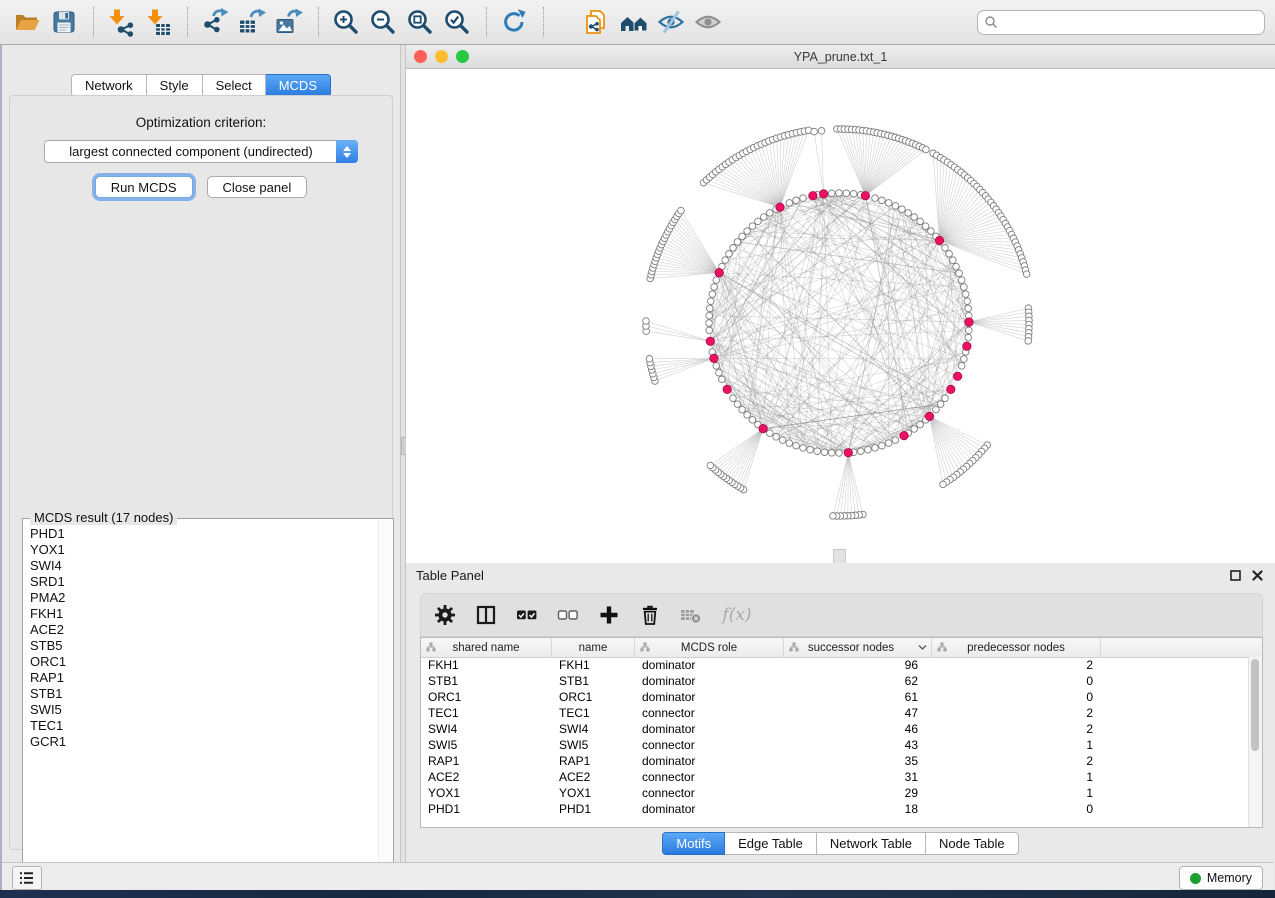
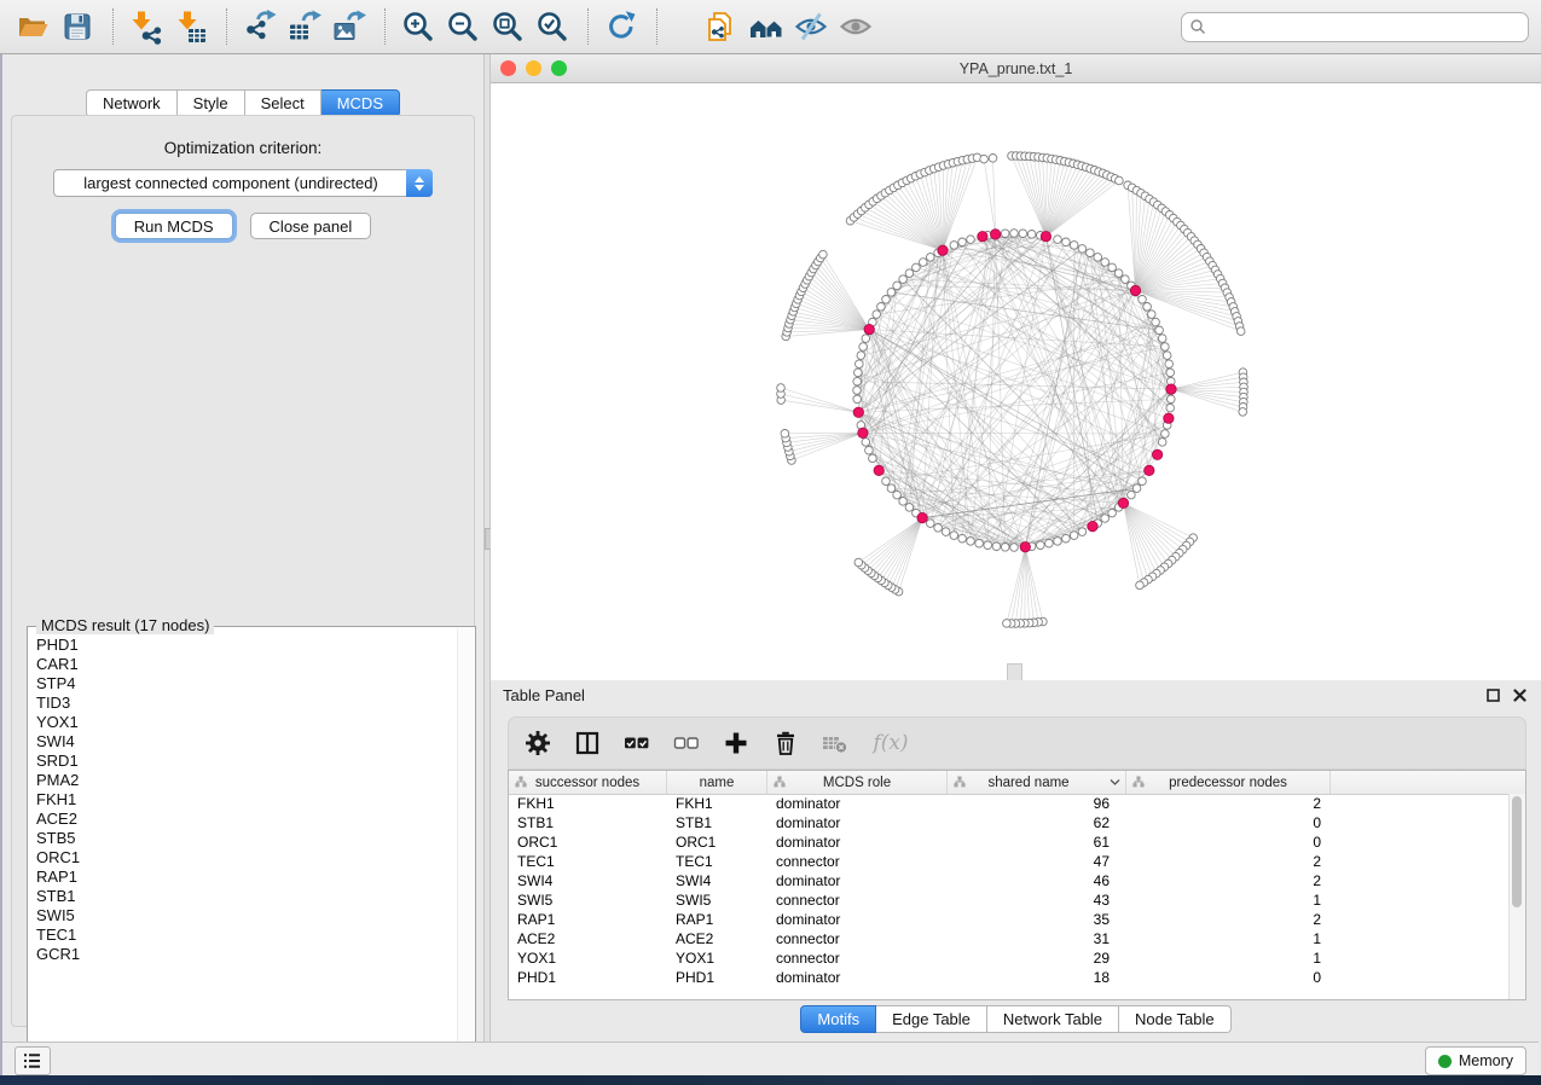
  Network
  Style
  Select
  MCDS
  Optimization criterion:
  largest connected component (undirected)
  Run MCDS
  Close panel
  MCDS result (17 nodes)
  PHD1
+ CAR1
+ STP4
+ TID3
  YOX1
  SWI4
  SRD1
  PMA2
  FKH1
  ACE2
  STB5
  ORC1
  RAP1
  STB1
  SWI5
  TEC1
  GCR1
  YPA_prune.txt_1
  Table Panel
  f(x)
- shared name
+ successor nodes
  name
  MCDS role
- successor nodes
+ shared name
  predecessor nodes
  FKH1
  FKH1
  dominator
  96
  2
  STB1
  STB1
  dominator
  62
  0
  ORC1
  ORC1
  dominator
  61
  0
  TEC1
  TEC1
  connector
  47
  2
  SWI4
  SWI4
  dominator
  46
  2
  SWI5
  SWI5
  connector
  43
  1
  RAP1
  RAP1
  dominator
  35
  2
  ACE2
  ACE2
  connector
  31
  1
  YOX1
  YOX1
  connector
  29
  1
  PHD1
  PHD1
  dominator
  18
  0
  Motifs
  Edge Table
  Network Table
  Node Table
  Memory
